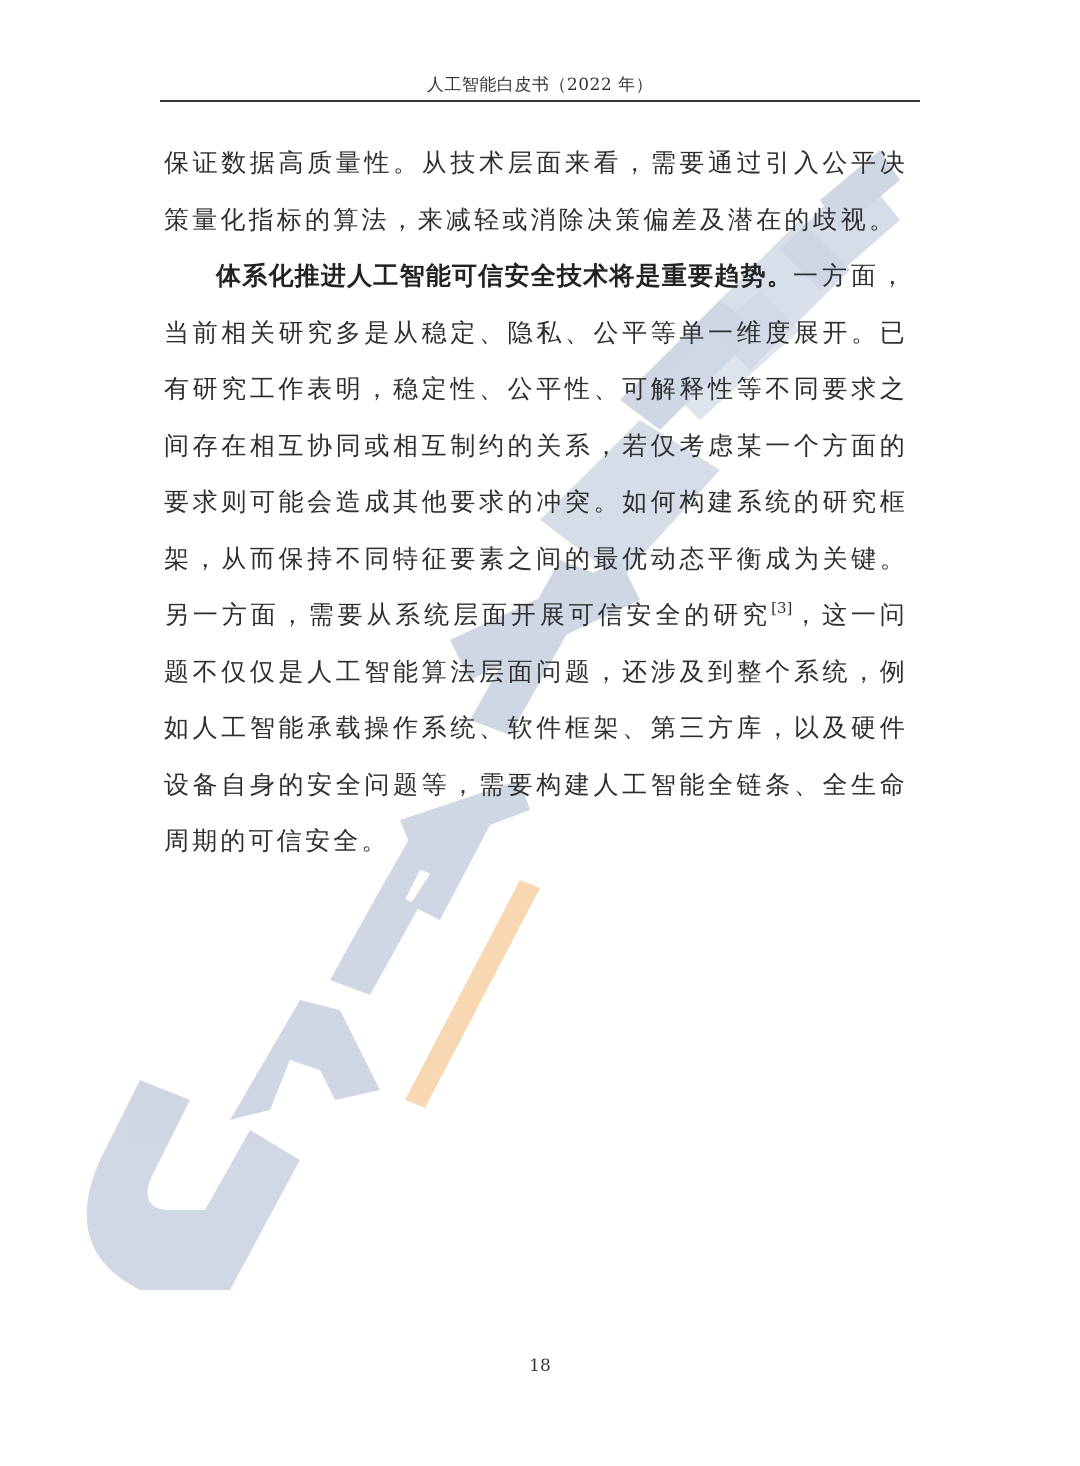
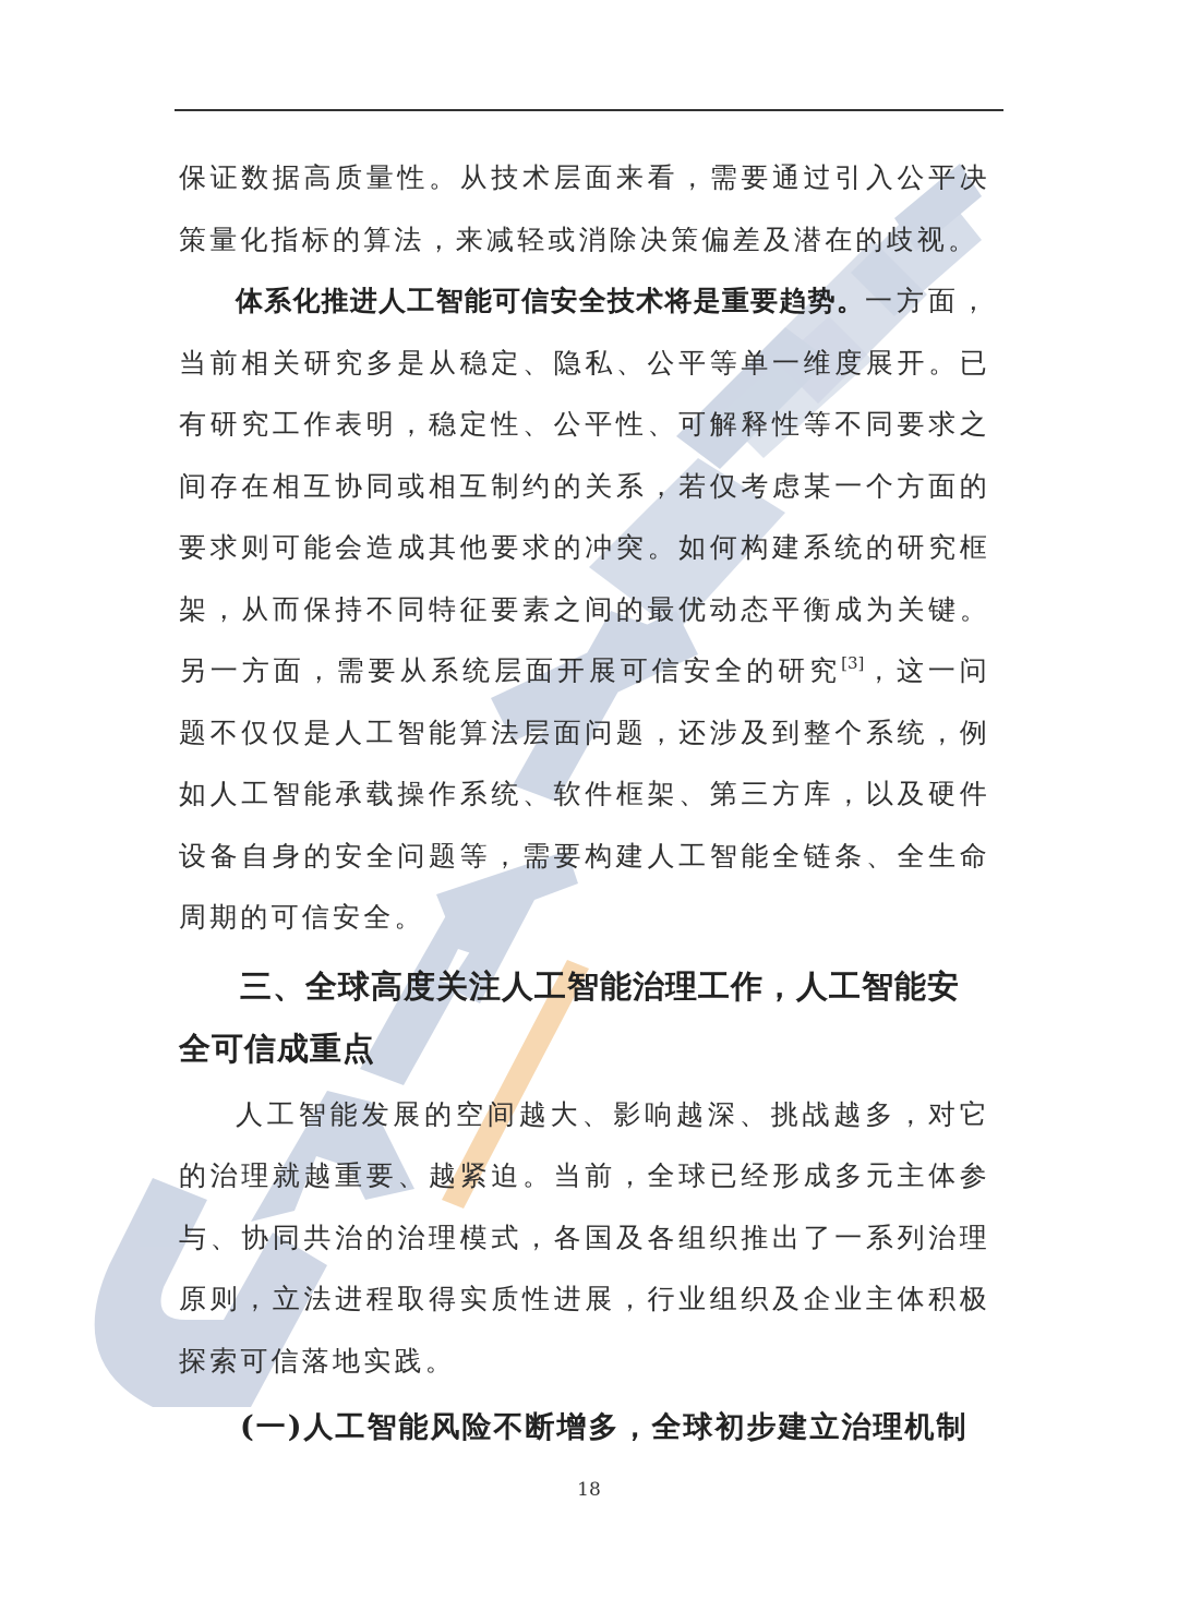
- 人工智能白皮书（2022 年）
  保证数据高质量性。从技术层面来看，需要通过引入公平决策量化指标的算法，来减轻或消除决策偏差及潜在的歧视。
  体系化推进人工智能可信安全技术将是重要趋势。一方面，当前相关研究多是从稳定、隐私、公平等单一维度展开。已有研究工作表明，稳定性、公平性、可解释性等不同要求之间存在相互协同或相互制约的关系，若仅考虑某一个方面的要求则可能会造成其他要求的冲突。如何构建系统的研究框架，从而保持不同特征要素之间的最优动态平衡成为关键。另一方面，需要从系统层面开展可信安全的研究[3]，这一问题不仅仅是人工智能算法层面问题，还涉及到整个系统，例如人工智能承载操作系统、软件框架、第三方库，以及硬件设备自身的安全问题等，需要构建人工智能全链条、全生命周期的可信安全。
+ 三、全球高度关注人工智能治理工作，人工智能安全可信成重点
+ 人工智能发展的空间越大、影响越深、挑战越多，对它的治理就越重要、越紧迫。当前，全球已经形成多元主体参与、协同共治的治理模式，各国及各组织推出了一系列治理原则，立法进程取得实质性进展，行业组织及企业主体积极探索可信落地实践。
+ (一)人工智能风险不断增多，全球初步建立治理机制
  18
